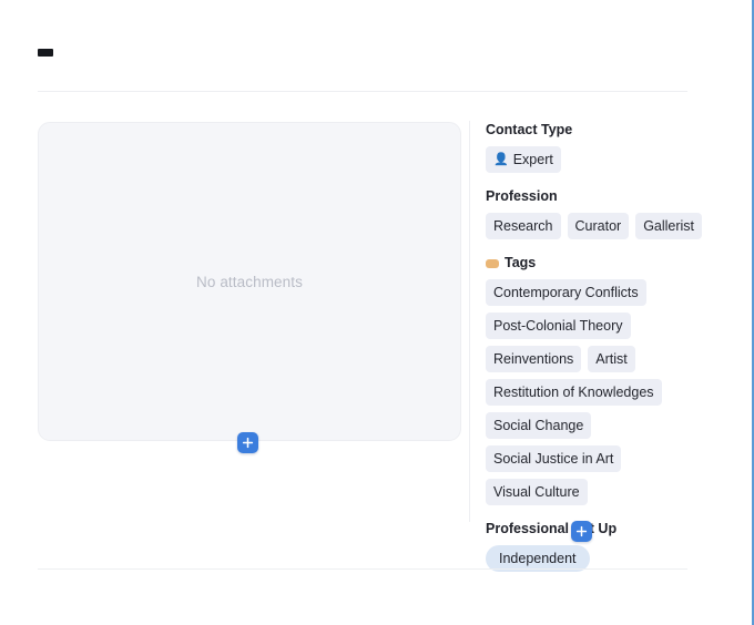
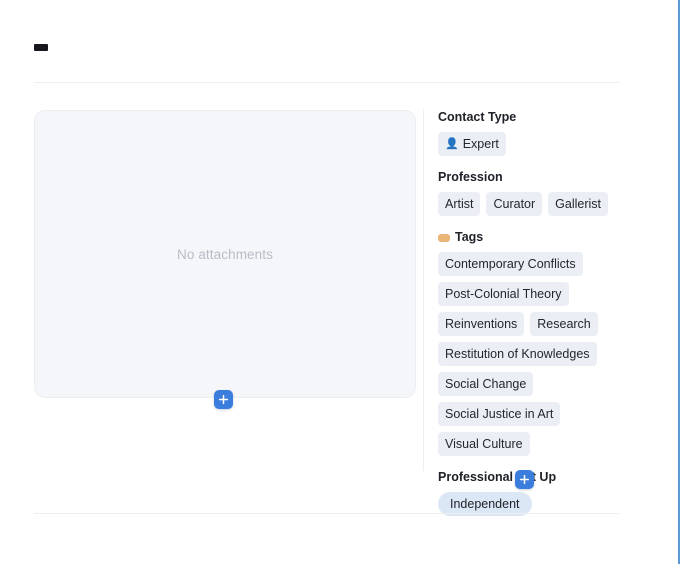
  No attachments
  Contact Type
  👤
  Expert
  Profession
- Research
+ Artist
  Curator
  Gallerist
  Tags
  Contemporary Conflicts
  Post-Colonial Theory
  Reinventions
- Artist
+ Research
  Restitution of Knowledges
  Social Change
  Social Justice in Art
  Visual Culture
  Professional Up
  Independent
